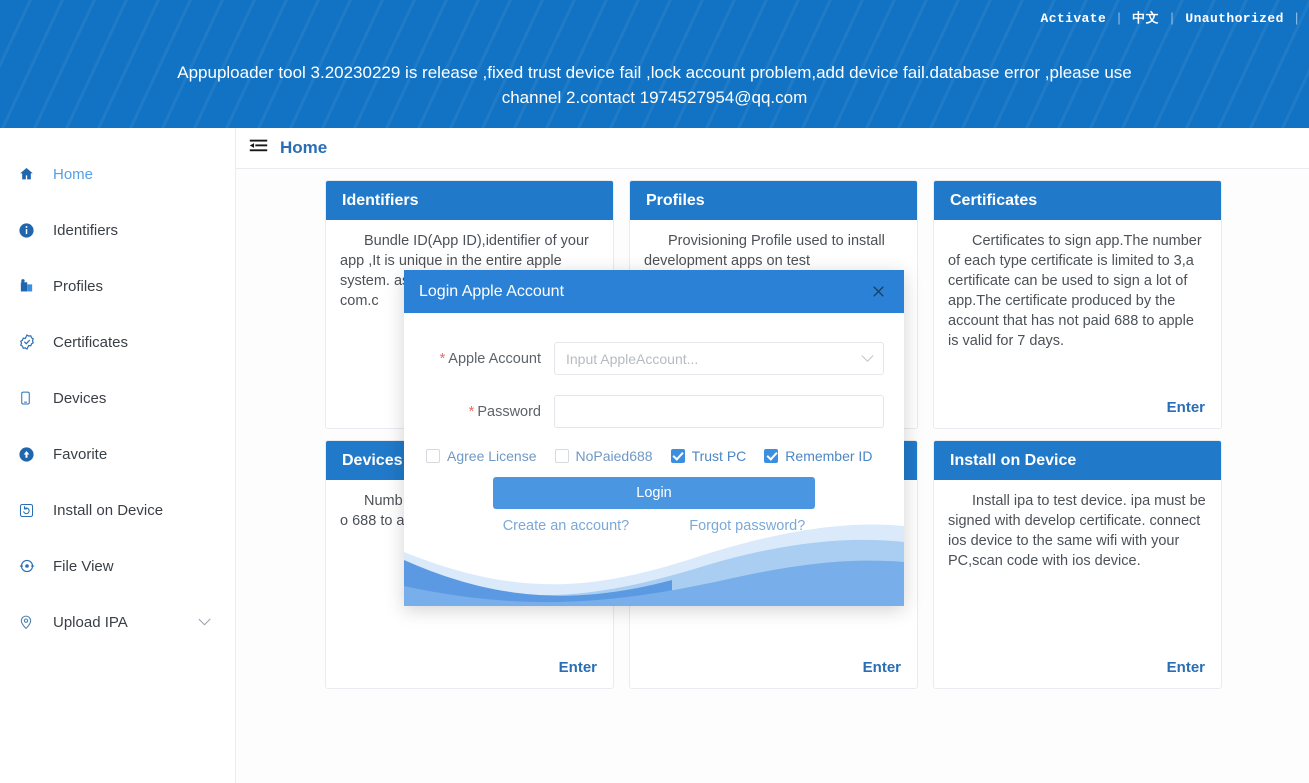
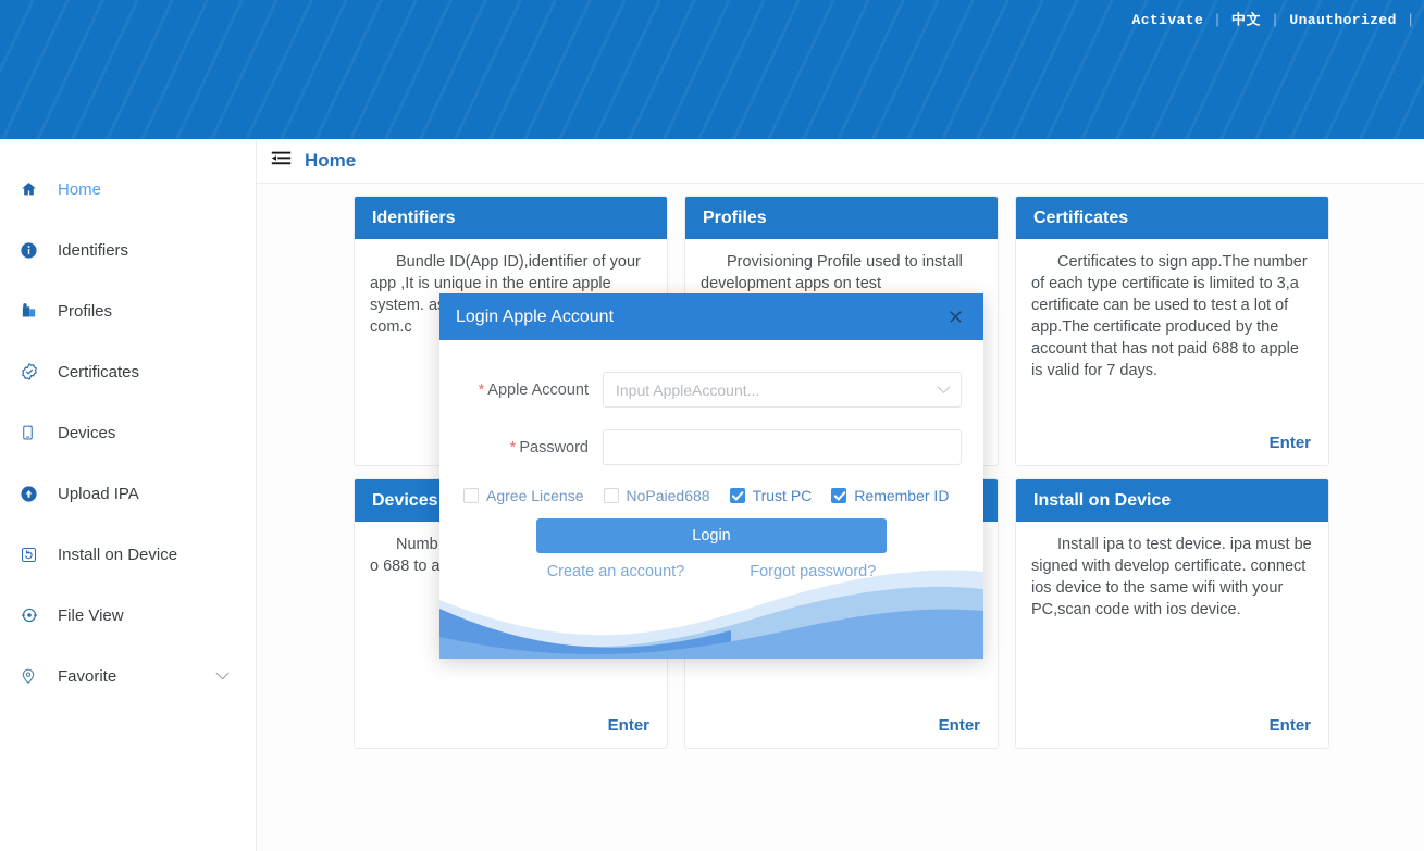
  Activate
  |
  中文
  |
  Unauthorized
  |
- Appuploader tool 3.20230229 is release ,fixed trust device fail ,lock account problem,add device fail.database error ,please use channel 2.contact 1974527954@qq.com
  Home
  Identifiers
  Profiles
  Certificates
  Devices
- Favorite
+ Upload IPA
  Install on Device
  File View
- Upload IPA
+ Favorite
  Home
  Identifiers
  Bundle ID(App ID),identifier of your app ,It is unique in the entire apple system. a com.c
  Profiles
  Provisioning Profile used to install development apps on test
  Certificates
- Certificates to sign app.The number of each type certificate is limited to 3,a certificate can be used to sign a lot of app.The certificate produced by the account that has not paid 688 to apple is valid for 7 days.
+ Certificates to sign app.The number of each type certificate is limited to 3,a certificate can be used to test a lot of app.The certificate produced by the account that has not paid 688 to apple is valid for 7 days.
  Enter
  Devices
  Enter
  Enter
  Install on Device
  Install ipa to test device. ipa must be signed with develop certificate. connect ios device to the same wifi with your PC,scan code with ios device.
  Enter
  Login Apple Account
  * Apple Account
  Input AppleAccount...
  * Password
  Agree License
  NoPaied688
  Trust PC
  Remember ID
  Login
  Create an account?
  Forgot password?
